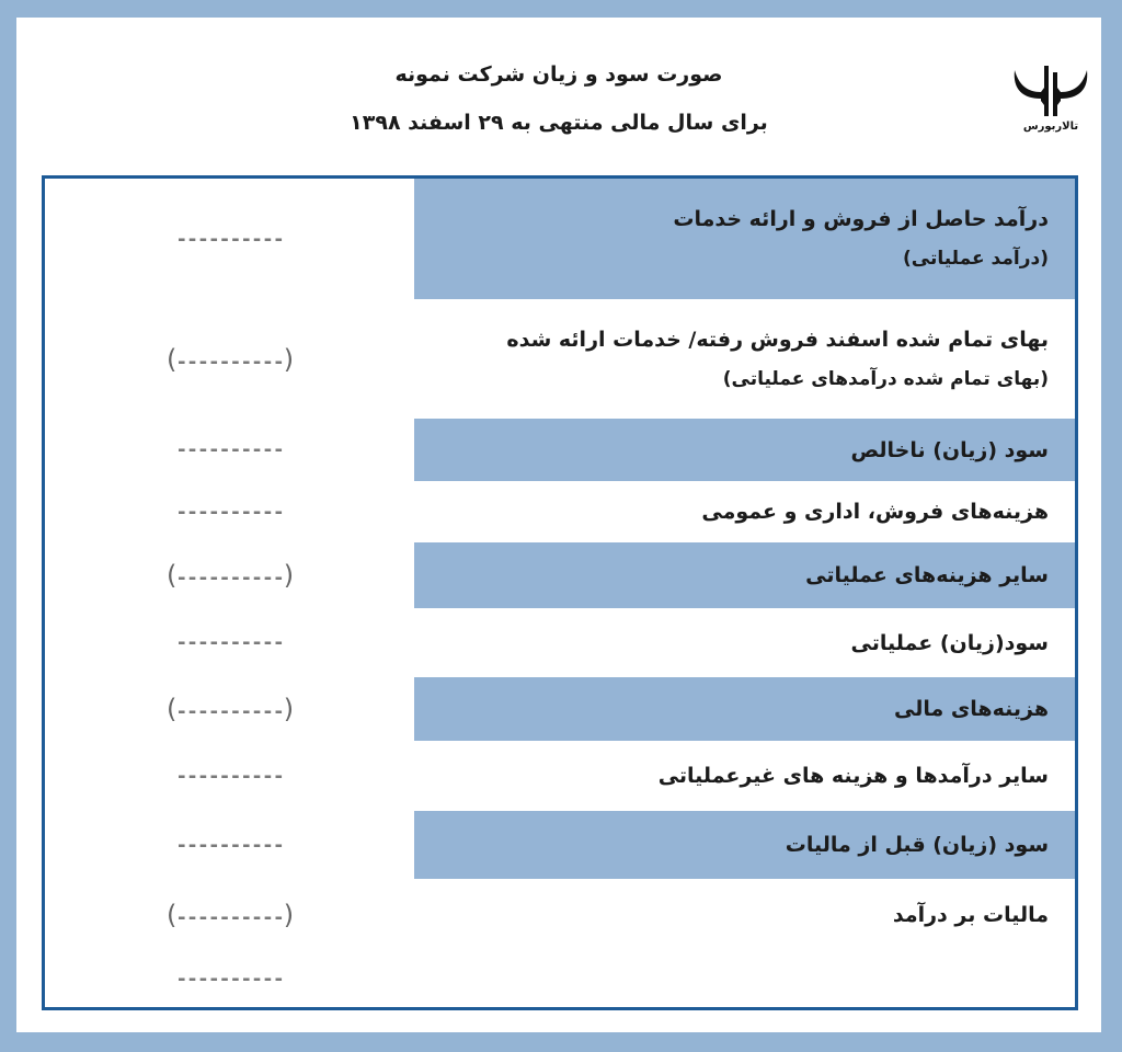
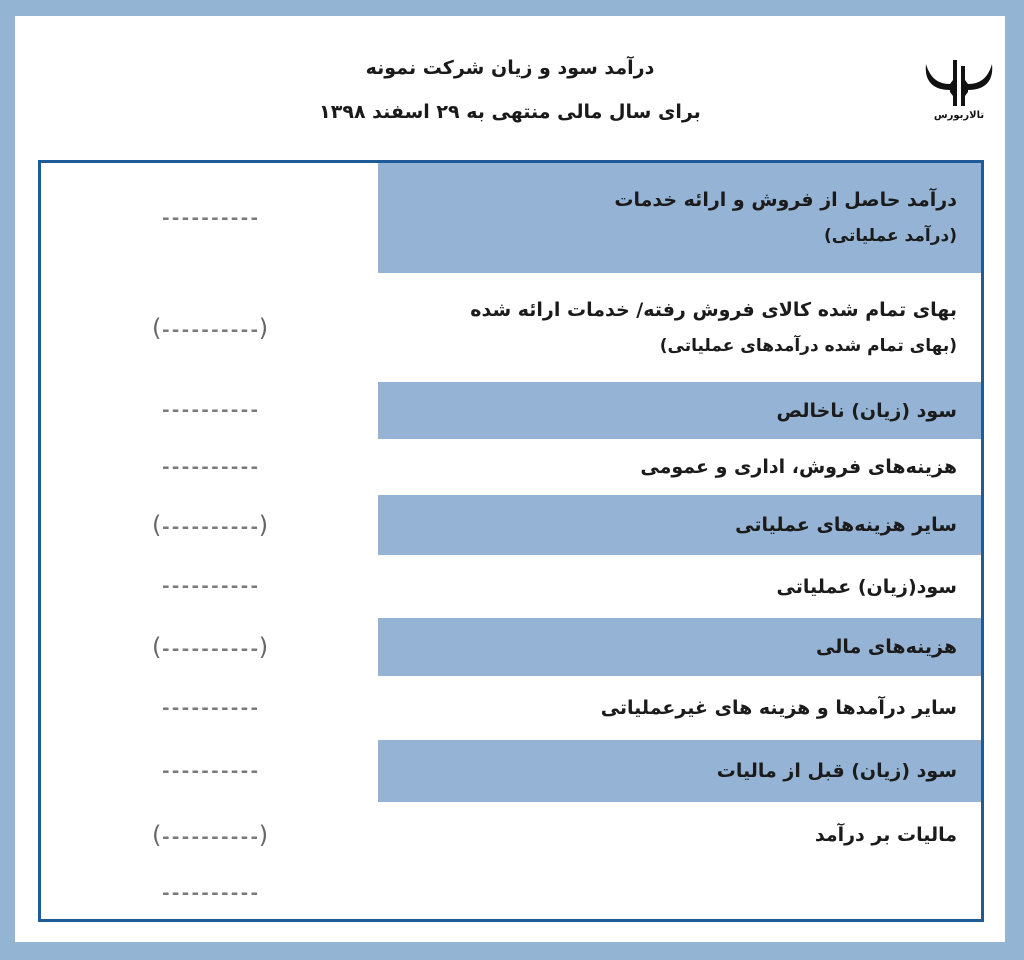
- صورت سود و زیان شرکت نمونه
+ درآمد سود و زیان شرکت نمونه
  برای سال مالی منتهی به ۲۹ اسفند ۱۳۹۸
  تالاربورس
  ----------
  درآمد حاصل از فروش و ارائه خدمات
  (درآمد عملیاتی)
  (----------)
- بهای تمام شده اسفند فروش رفته/ خدمات ارائه شده
+ بهای تمام شده کالای فروش رفته/ خدمات ارائه شده
  (بهای تمام شده درآمدهای عملیاتی)
  ----------
  سود (زیان) ناخالص
  ----------
  هزینه‌های فروش، اداری و عمومی
  (----------)
  سایر هزینه‌های عملیاتی
  ----------
  سود(زیان) عملیاتی
  (----------)
  هزینه‌های مالی
  ----------
  سایر درآمدها و هزینه های غیرعملیاتی
  ----------
  سود (زیان) قبل از مالیات
  (----------)
  مالیات بر درآمد
  ----------
